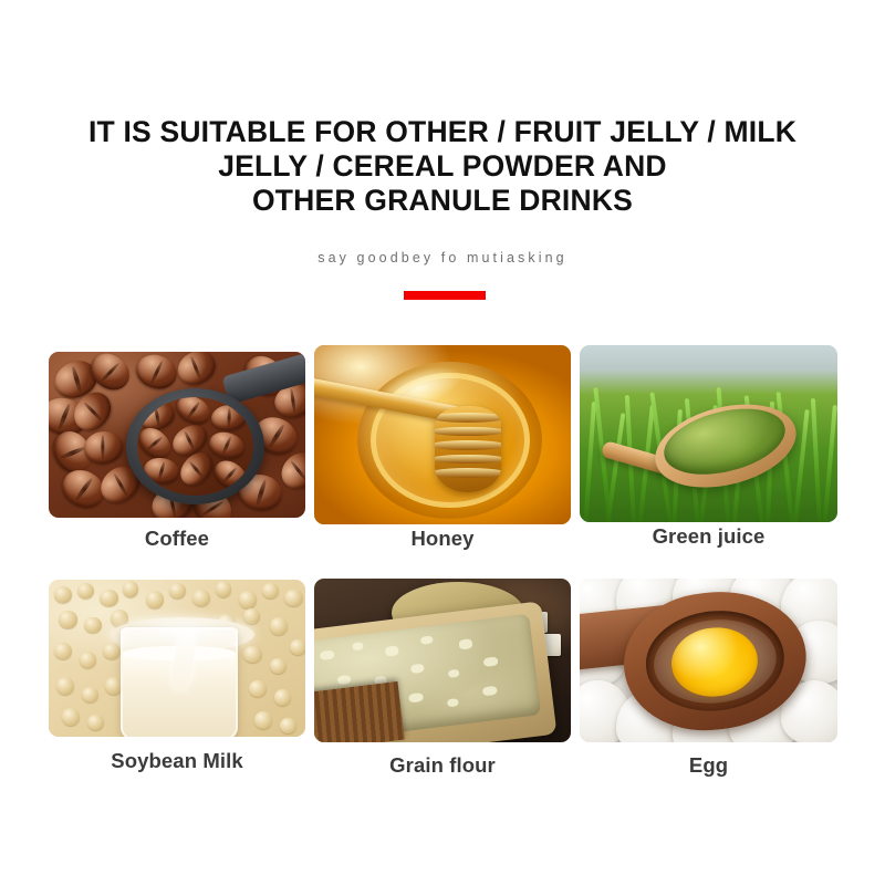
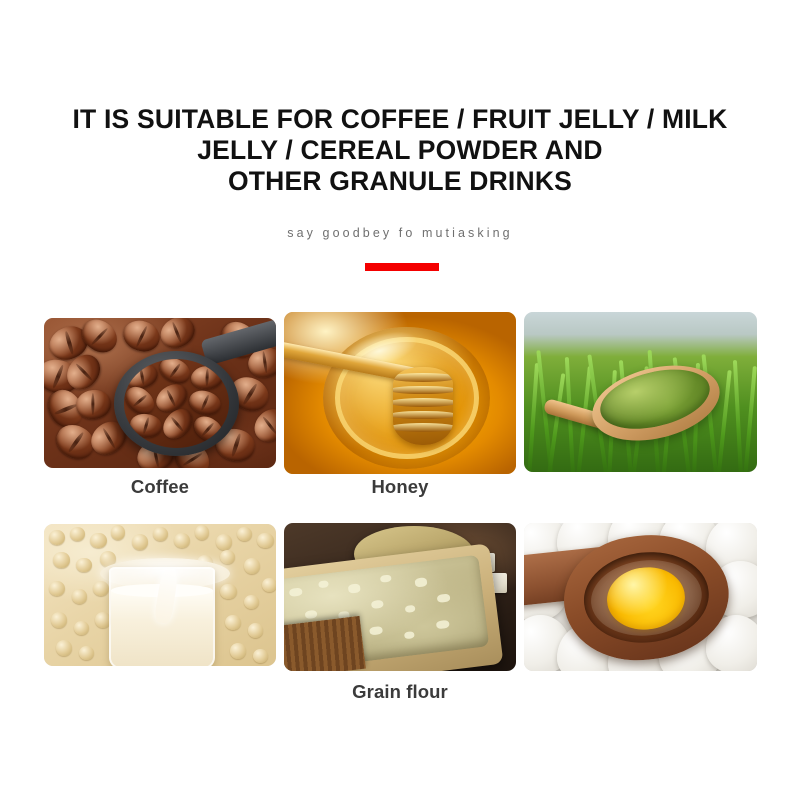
- IT IS SUITABLE FOR OTHER / FRUIT JELLY / MILK
+ IT IS SUITABLE FOR COFFEE / FRUIT JELLY / MILK
  JELLY / CEREAL POWDER AND
  OTHER GRANULE DRINKS
  say goodbey fo mutiasking
  Coffee
  Honey
- Green juice
- Soybean Milk
  Grain flour
- Egg
